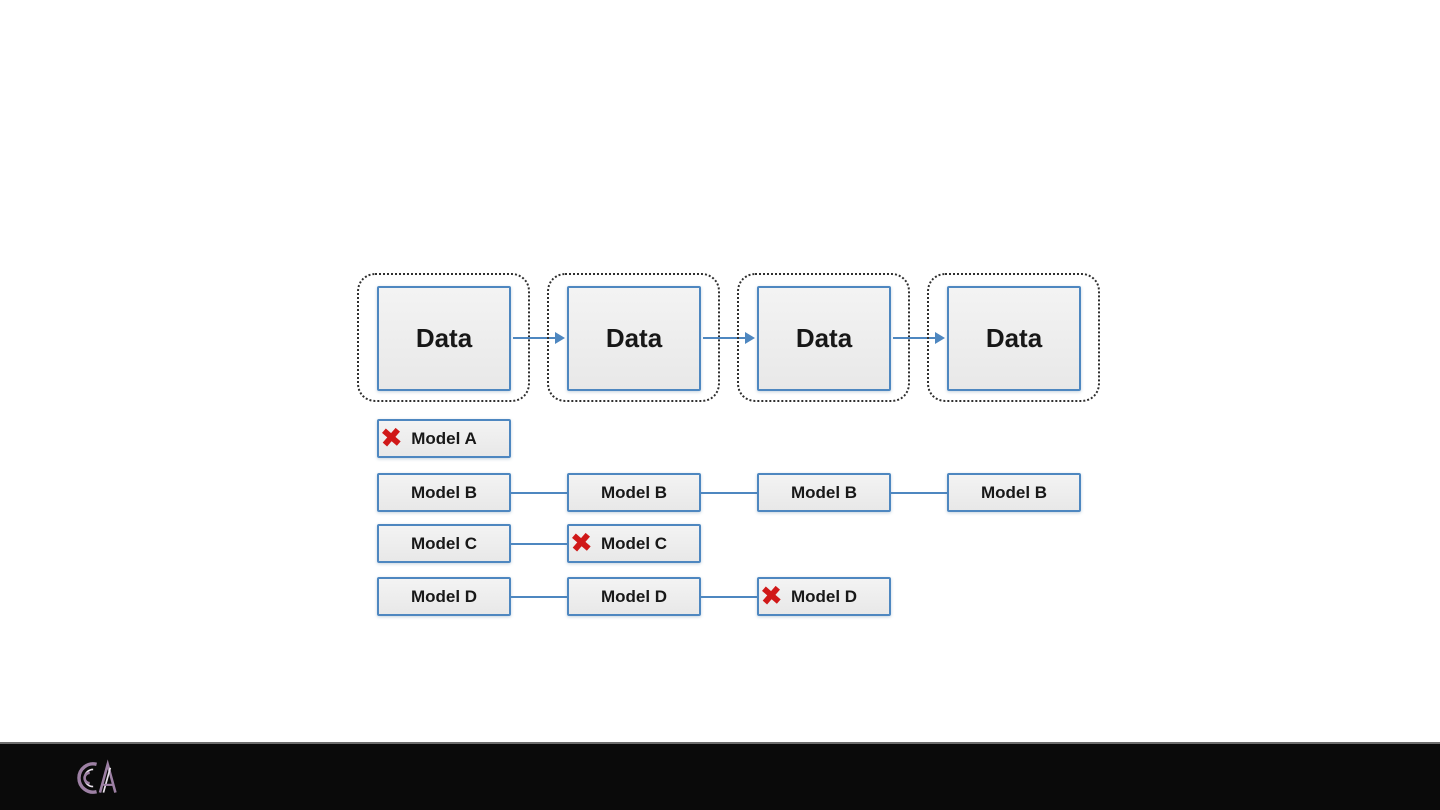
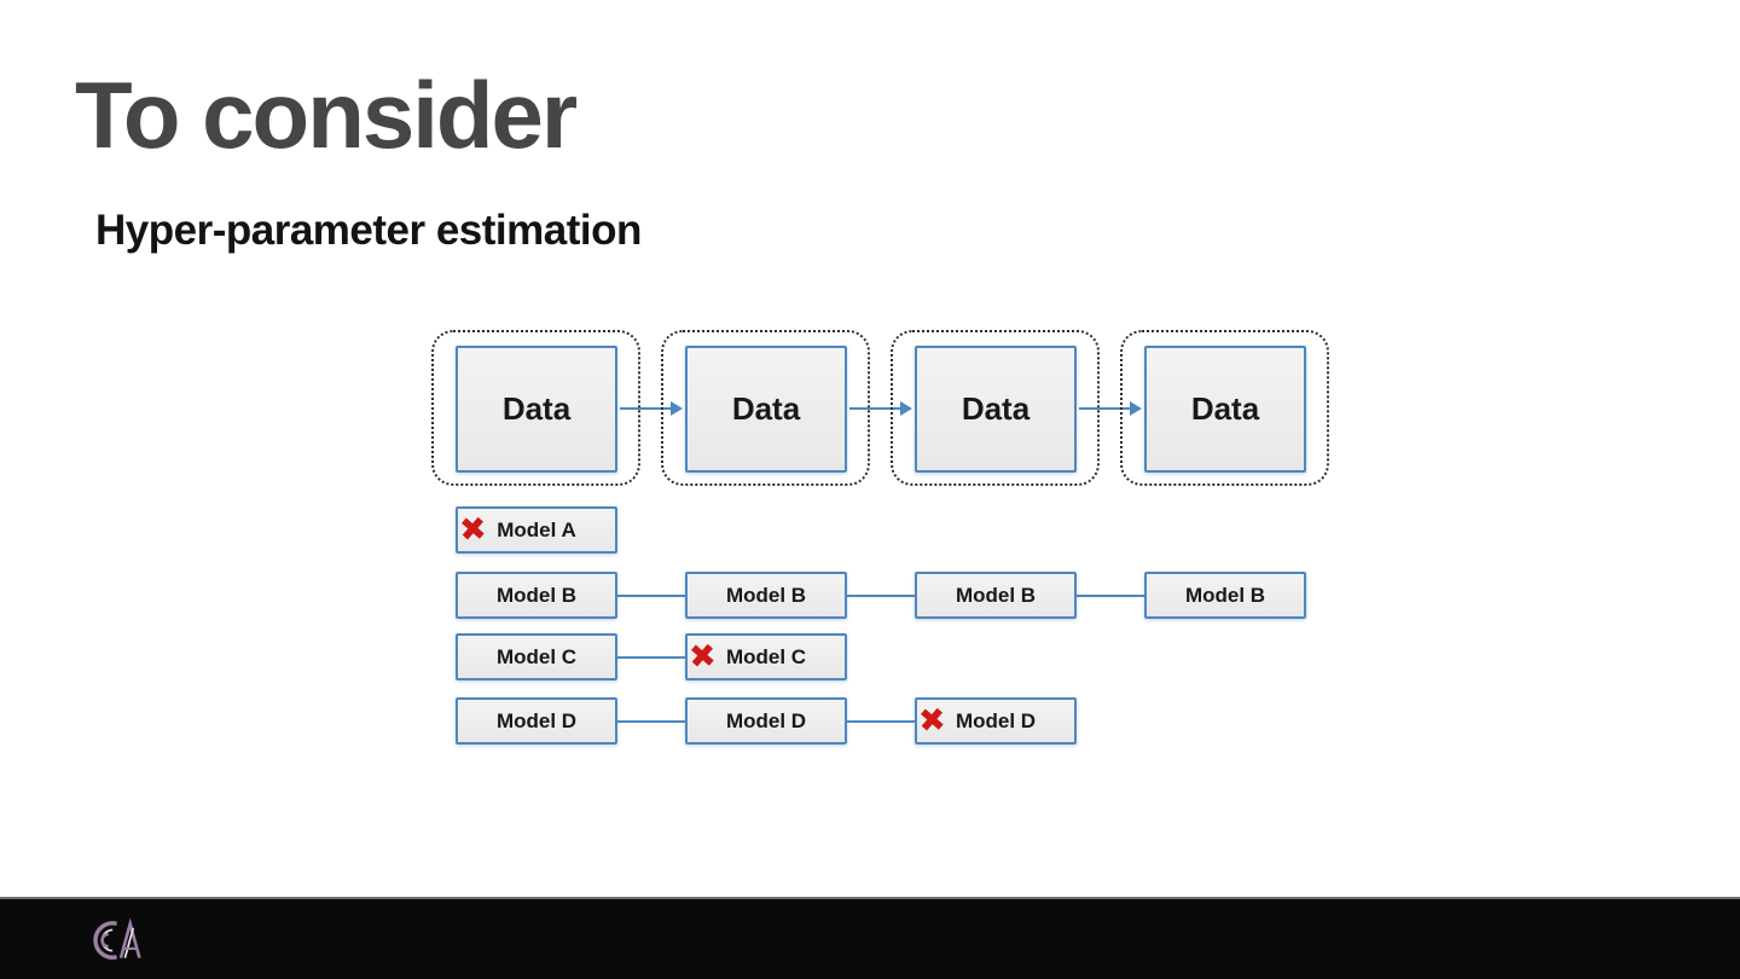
+ To consider
+ Hyper-parameter estimation
  Data
  Data
  Data
  Data
  Model A
  Model B
  Model B
  Model B
  Model B
  Model C
  Model C
  Model D
  Model D
  Model D
